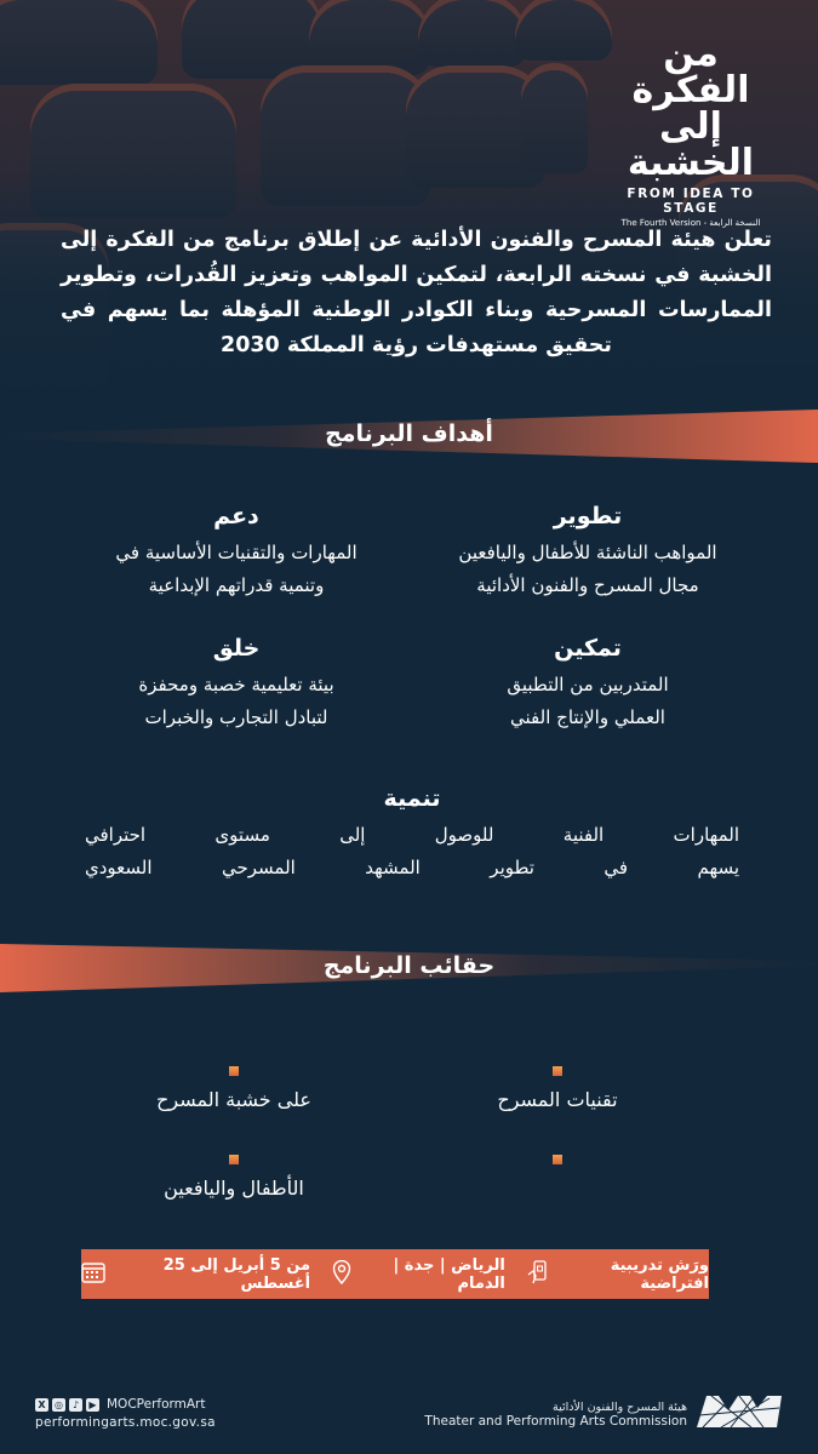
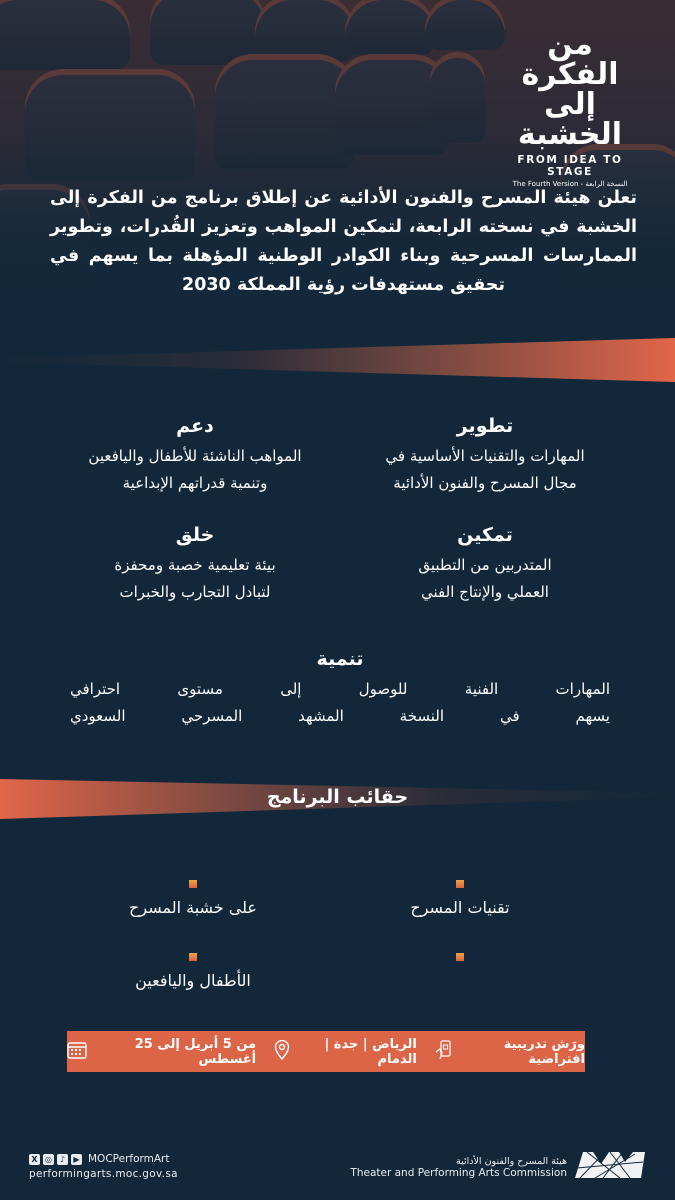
  من الفكرة
  إلى الخشبة
  FROM IDEA TO STAGE
  The Fourth Version - النسخة الرابعة
  تعلن هيئة المسرح والفنون الأدائية عن إطلاق برنامج من الفكرة إلى الخشبة في نسخته الرابعة، لتمكين المواهب وتعزيز القُدرات، وتطوير الممارسات المسرحية وبناء الكوادر الوطنية المؤهلة بما يسهم في تحقيق مستهدفات رؤية المملكة 2030
- أهداف البرنامج
  تطوير
- المواهب الناشئة للأطفال واليافعين
+ المهارات والتقنيات الأساسية في
  مجال المسرح والفنون الأدائية
  دعم
- المهارات والتقنيات الأساسية في
+ المواهب الناشئة للأطفال واليافعين
  وتنمية قدراتهم الإبداعية
  تمكين
  المتدربين من التطبيق
  العملي والإنتاج الفني
  خلق
  بيئة تعليمية خصبة ومحفزة
  لتبادل التجارب والخبرات
  تنمية
  المهارات الفنية للوصول إلى مستوى احترافي
- يسهم في تطوير المشهد المسرحي السعودي
+ يسهم في النسخة المشهد المسرحي السعودي
  حقائب البرنامج
  تقنيات المسرح
  على خشبة المسرح
  الأطفال واليافعين
  من 5 أبريل إلى 25 أغسطس
  الرياض | جدة | الدمام
  ورَش تدريبية افتراضية
  X
  ◎
  ♪
  ▶
  MOCPerformArt
  performingarts.moc.gov.sa
  هيئة المسرح والفنون الأدائية
  Theater and Performing Arts Commission
